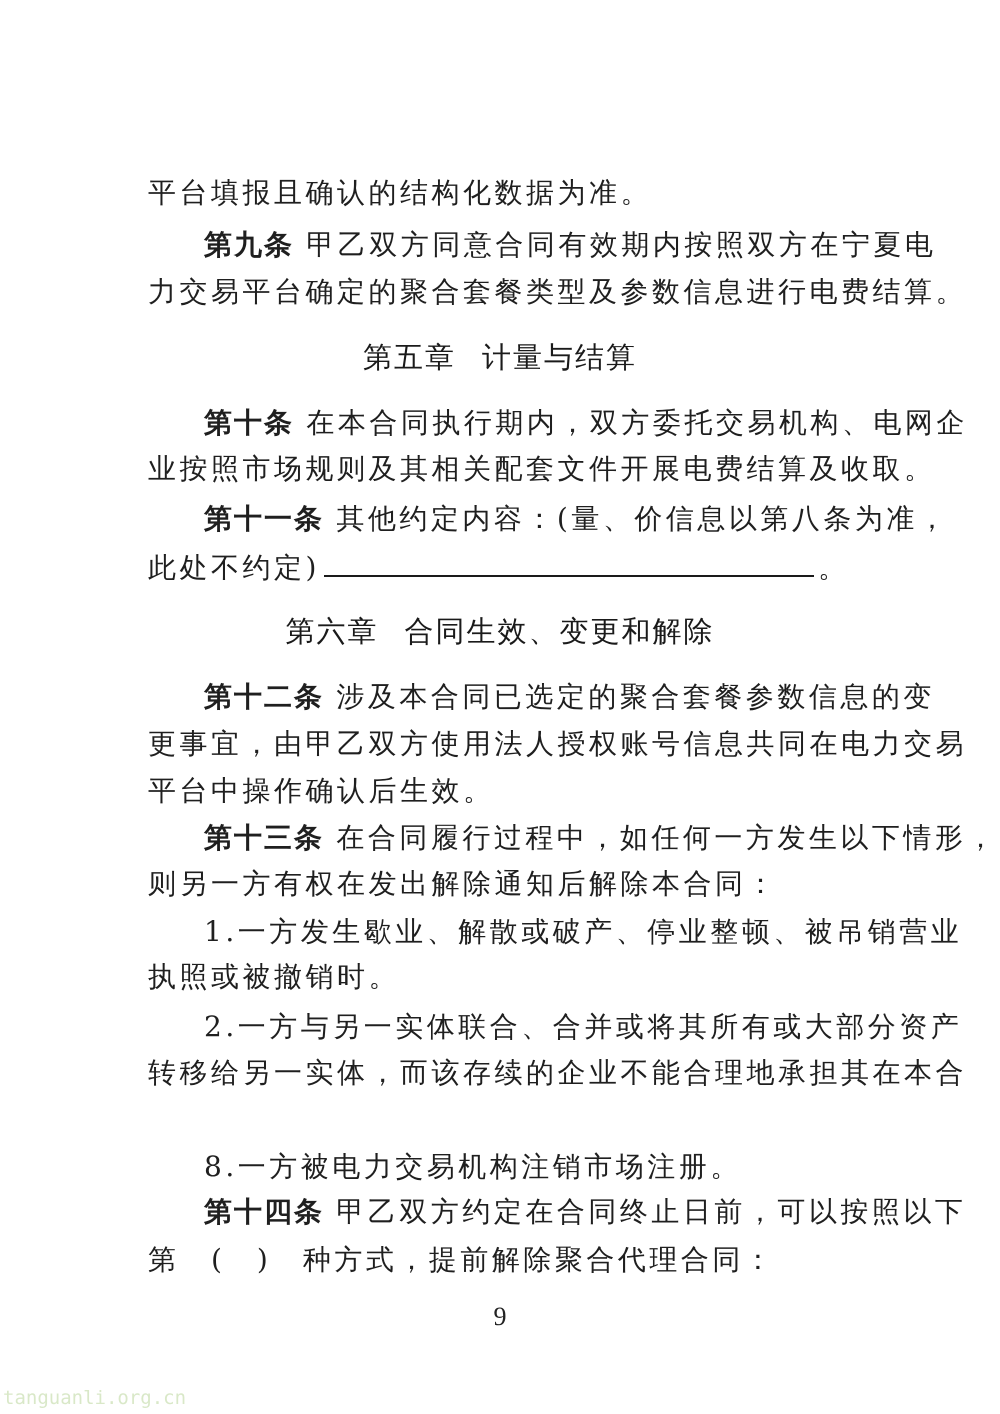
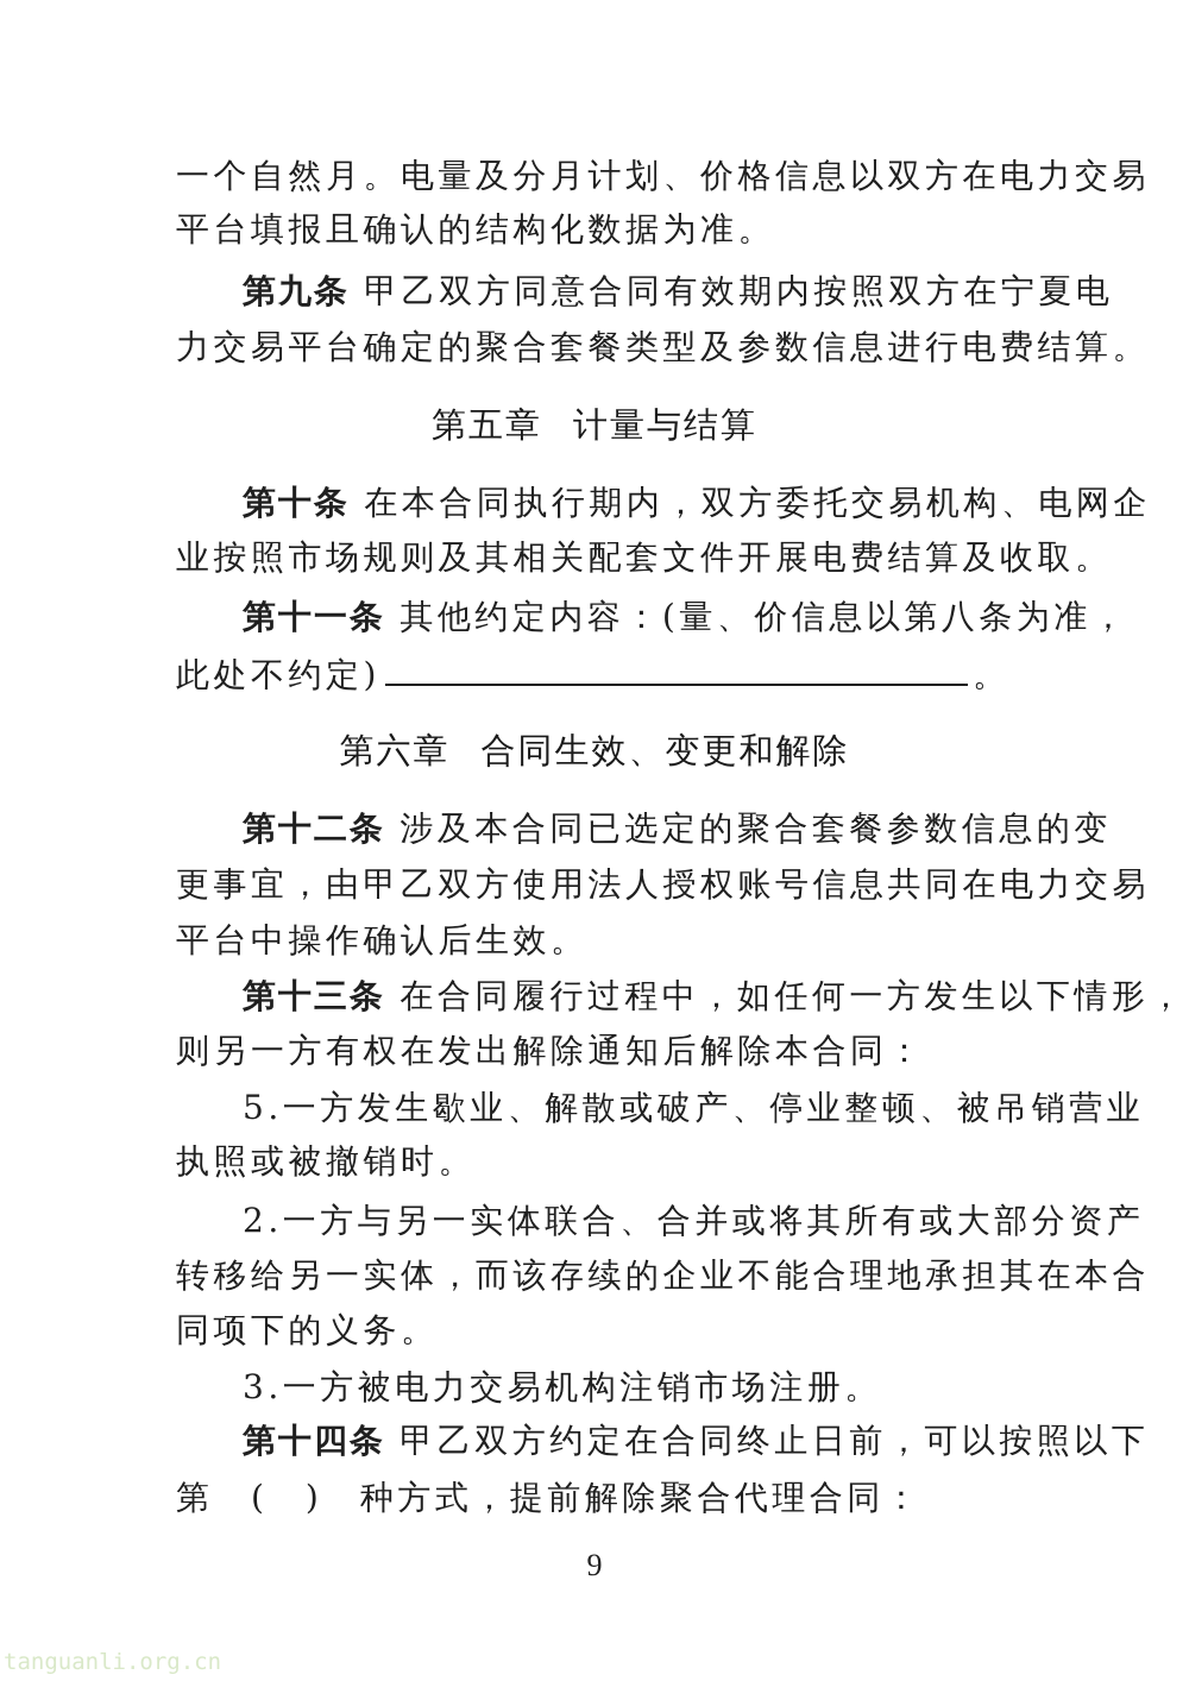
+ 一个自然月。电量及分月计划、价格信息以双方在电力交易
  平台填报且确认的结构化数据为准。
  第九条 甲乙双方同意合同有效期内按照双方在宁夏电
  力交易平台确定的聚合套餐类型及参数信息进行电费结算。
  第五章 计量与结算
  第十条 在本合同执行期内，双方委托交易机构、电网企
  业按照市场规则及其相关配套文件开展电费结算及收取。
  第十一条 其他约定内容：(量、价信息以第八条为准，
  此处不约定) 。
  第六章 合同生效、变更和解除
  第十二条 涉及本合同已选定的聚合套餐参数信息的变
  更事宜，由甲乙双方使用法人授权账号信息共同在电力交易
  平台中操作确认后生效。
  第十三条 在合同履行过程中，如任何一方发生以下情形，
  则另一方有权在发出解除通知后解除本合同：
- 1.一方发生歇业、解散或破产、停业整顿、被吊销营业
+ 5.一方发生歇业、解散或破产、停业整顿、被吊销营业
  执照或被撤销时。
  2.一方与另一实体联合、合并或将其所有或大部分资产
  转移给另一实体，而该存续的企业不能合理地承担其在本合
+ 同项下的义务。
- 8.一方被电力交易机构注销市场注册。
+ 3.一方被电力交易机构注销市场注册。
  第十四条 甲乙双方约定在合同终止日前，可以按照以下
  第 ( ) 种方式，提前解除聚合代理合同：
  9
  tanguanli.org.cn
